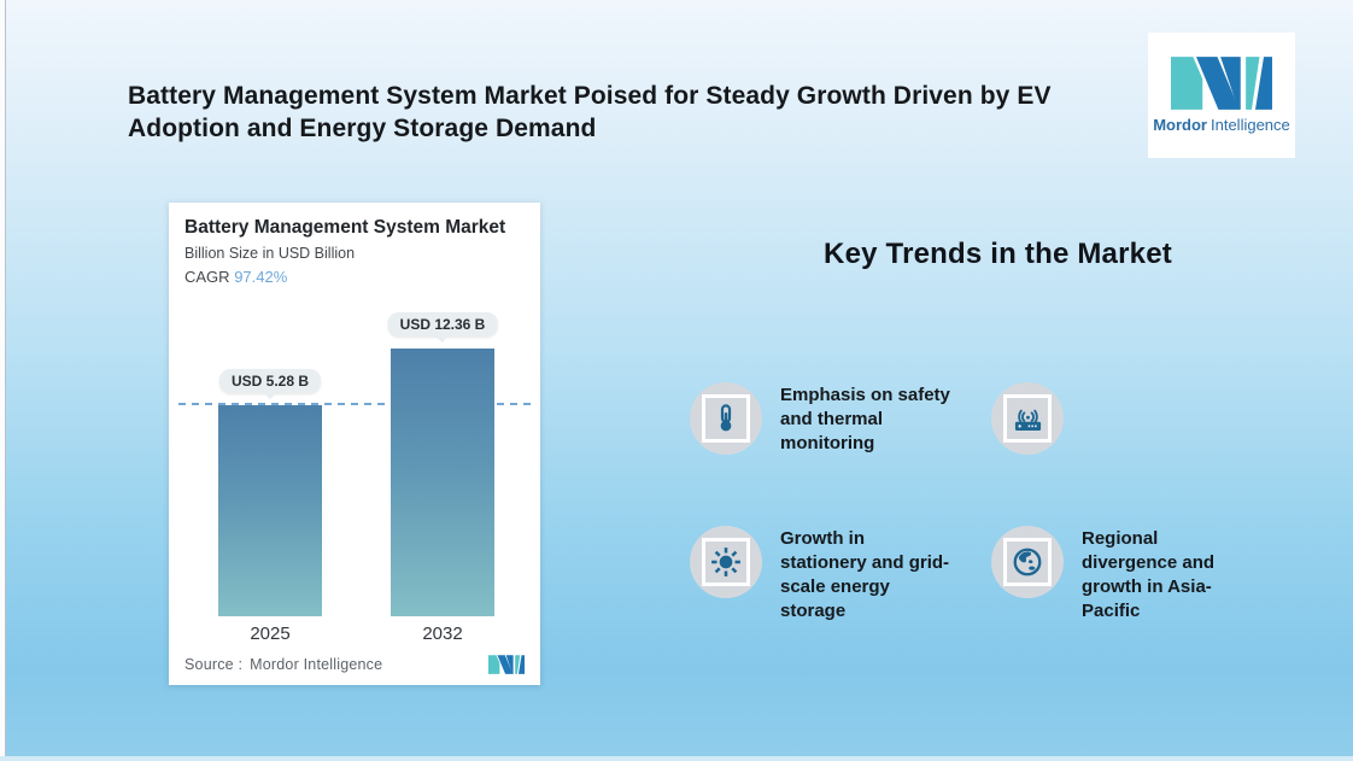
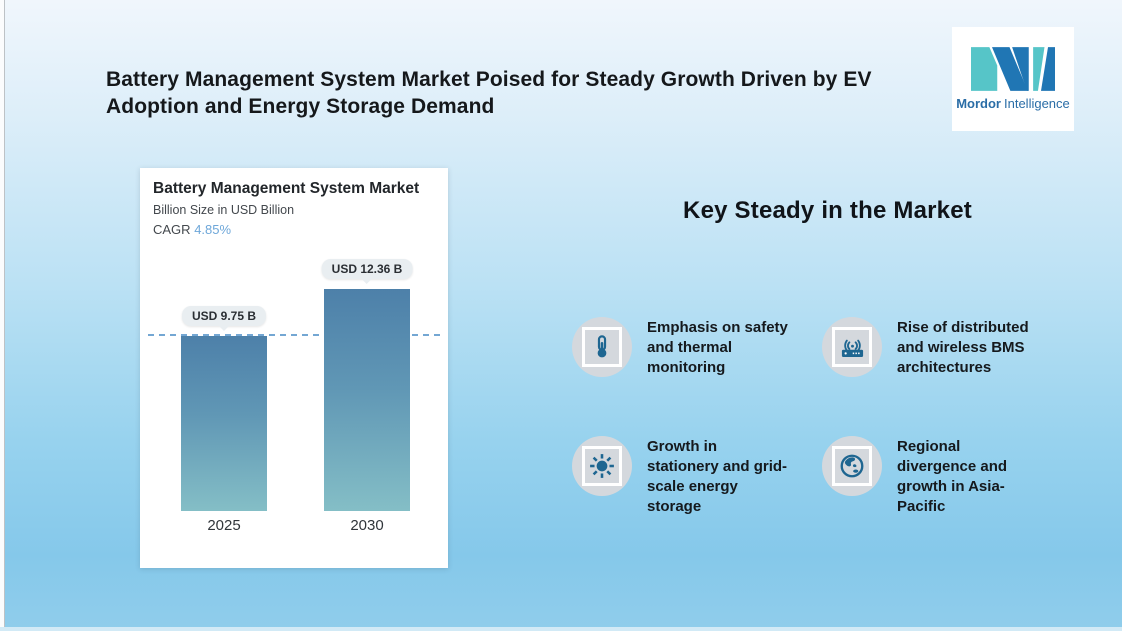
  Battery Management System Market Poised for Steady Growth Driven by EV
  Adoption and Energy Storage Demand
  Mordor Intelligence
  Battery Management System Market
  Billion Size in USD Billion
- CAGR 97.42%
+ CAGR 4.85%
- USD 5.28 B
+ USD 9.75 B
  2025
  USD 12.36 B
- 2032
+ 2030
- Source : Mordor Intelligence
- Key Trends in the Market
+ Key Steady in the Market
  Emphasis on safety
  and thermal
  monitoring
+ Rise of distributed
+ and wireless BMS
+ architectures
  Growth in
  stationery and grid-
  scale energy
  storage
  Regional
  divergence and
  growth in Asia-
  Pacific
